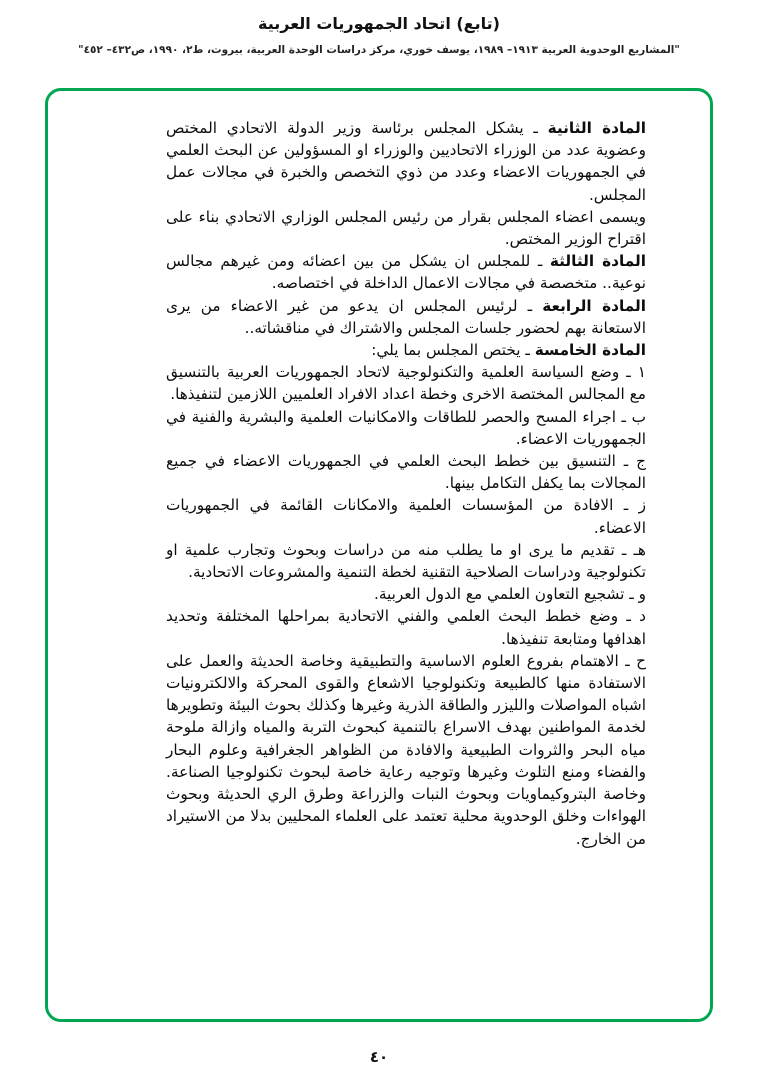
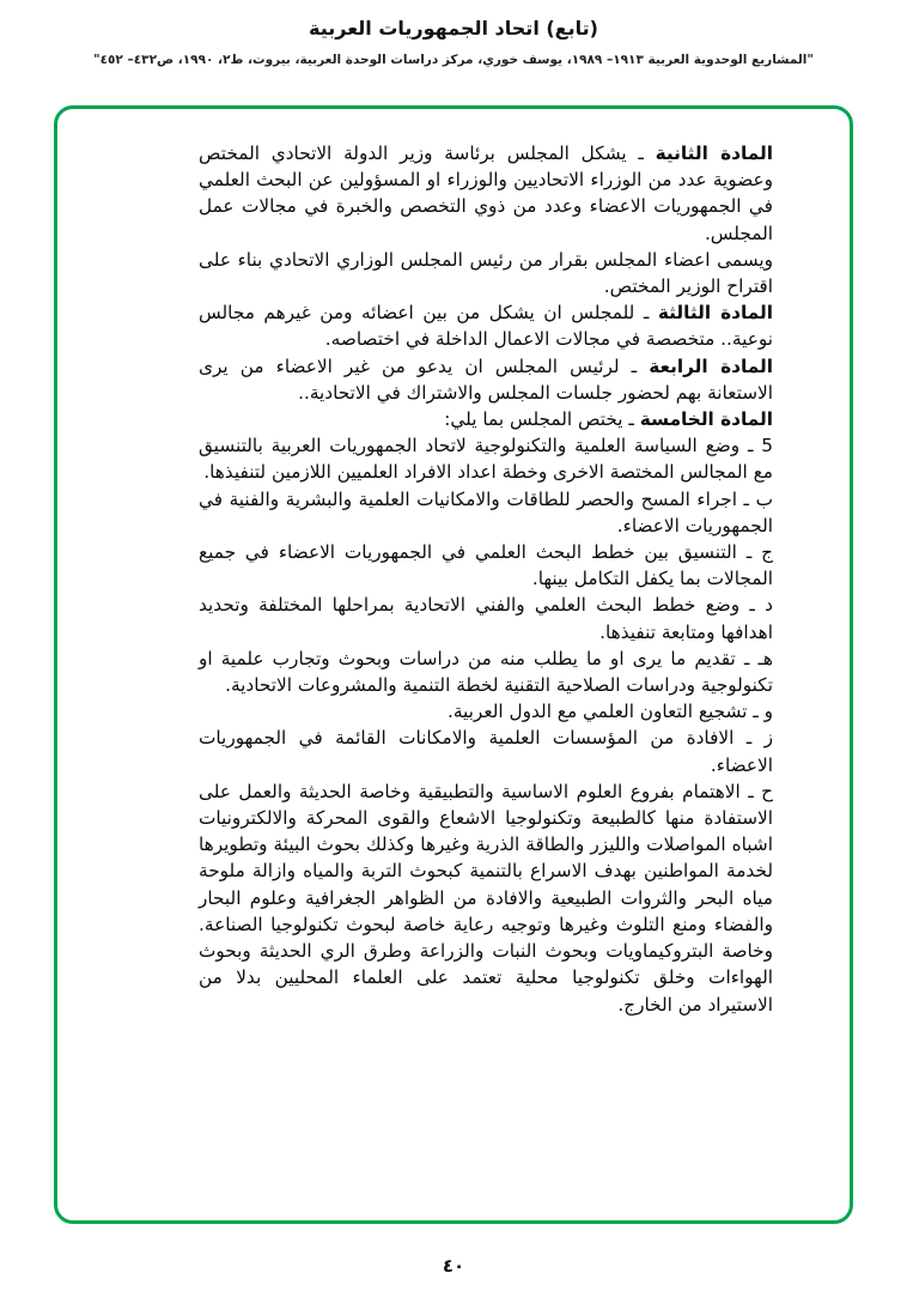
  (تابع) اتحاد الجمهوريات العربية
  "المشاريع الوحدوية العربية ١٩١٣– ١٩٨٩، يوسف خوري، مركز دراسات الوحدة العربية، بيروت، ط٢، ١٩٩٠، ص٤٣٢– ٤٥٢"
  المادة الثانية ـ يشكل المجلس برئاسة وزير الدولة الاتحادي المختص وعضوية عدد من الوزراء الاتحاديين والوزراء او المسؤولين عن البحث العلمي في الجمهوريات الاعضاء وعدد من ذوي التخصص والخبرة في مجالات عمل المجلس.
  ويسمى اعضاء المجلس بقرار من رئيس المجلس الوزاري الاتحادي بناء على اقتراح الوزير المختص.
  المادة الثالثة ـ للمجلس ان يشكل من بين اعضائه ومن غيرهم مجالس نوعية.. متخصصة في مجالات الاعمال الداخلة في اختصاصه.
- المادة الرابعة ـ لرئيس المجلس ان يدعو من غير الاعضاء من يرى الاستعانة بهم لحضور جلسات المجلس والاشتراك في مناقشاته..
+ المادة الرابعة ـ لرئيس المجلس ان يدعو من غير الاعضاء من يرى الاستعانة بهم لحضور جلسات المجلس والاشتراك في الاتحادية..
  المادة الخامسة ـ يختص المجلس بما يلي:
- ١ ـ وضع السياسة العلمية والتكنولوجية لاتحاد الجمهوريات العربية بالتنسيق مع المجالس المختصة الاخرى وخطة اعداد الافراد العلميين اللازمين لتنفيذها.
+ 5 ـ وضع السياسة العلمية والتكنولوجية لاتحاد الجمهوريات العربية بالتنسيق مع المجالس المختصة الاخرى وخطة اعداد الافراد العلميين اللازمين لتنفيذها.
  ب ـ اجراء المسح والحصر للطاقات والامكانيات العلمية والبشرية والفنية في الجمهوريات الاعضاء.
  ج ـ التنسيق بين خطط البحث العلمي في الجمهوريات الاعضاء في جميع المجالات بما يكفل التكامل بينها.
- ز ـ الافادة من المؤسسات العلمية والامكانات القائمة في الجمهوريات الاعضاء.
+ د ـ وضع خطط البحث العلمي والفني الاتحادية بمراحلها المختلفة وتحديد اهدافها ومتابعة تنفيذها.
  هـ ـ تقديم ما يرى او ما يطلب منه من دراسات وبحوث وتجارب علمية او تكنولوجية ودراسات الصلاحية التقنية لخطة التنمية والمشروعات الاتحادية.
  و ـ تشجيع التعاون العلمي مع الدول العربية.
- د ـ وضع خطط البحث العلمي والفني الاتحادية بمراحلها المختلفة وتحديد اهدافها ومتابعة تنفيذها.
+ ز ـ الافادة من المؤسسات العلمية والامكانات القائمة في الجمهوريات الاعضاء.
- ح ـ الاهتمام بفروع العلوم الاساسية والتطبيقية وخاصة الحديثة والعمل على الاستفادة منها كالطبيعة وتكنولوجيا الاشعاع والقوى المحركة والالكترونيات اشباه المواصلات والليزر والطاقة الذرية وغيرها وكذلك بحوث البيئة وتطويرها لخدمة المواطنين بهدف الاسراع بالتنمية كبحوث التربة والمياه وازالة ملوحة مياه البحر والثروات الطبيعية والافادة من الظواهر الجغرافية وعلوم البحار والفضاء ومنع التلوث وغيرها وتوجيه رعاية خاصة لبحوث تكنولوجيا الصناعة. وخاصة البتروكيماويات وبحوث النبات والزراعة وطرق الري الحديثة وبحوث الهواءات وخلق الوحدوية محلية تعتمد على العلماء المحليين بدلا من الاستيراد من الخارج.
+ ح ـ الاهتمام بفروع العلوم الاساسية والتطبيقية وخاصة الحديثة والعمل على الاستفادة منها كالطبيعة وتكنولوجيا الاشعاع والقوى المحركة والالكترونيات اشباه المواصلات والليزر والطاقة الذرية وغيرها وكذلك بحوث البيئة وتطويرها لخدمة المواطنين بهدف الاسراع بالتنمية كبحوث التربة والمياه وازالة ملوحة مياه البحر والثروات الطبيعية والافادة من الظواهر الجغرافية وعلوم البحار والفضاء ومنع التلوث وغيرها وتوجيه رعاية خاصة لبحوث تكنولوجيا الصناعة. وخاصة البتروكيماويات وبحوث النبات والزراعة وطرق الري الحديثة وبحوث الهواءات وخلق تكنولوجيا محلية تعتمد على العلماء المحليين بدلا من الاستيراد من الخارج.
  ٤٠
